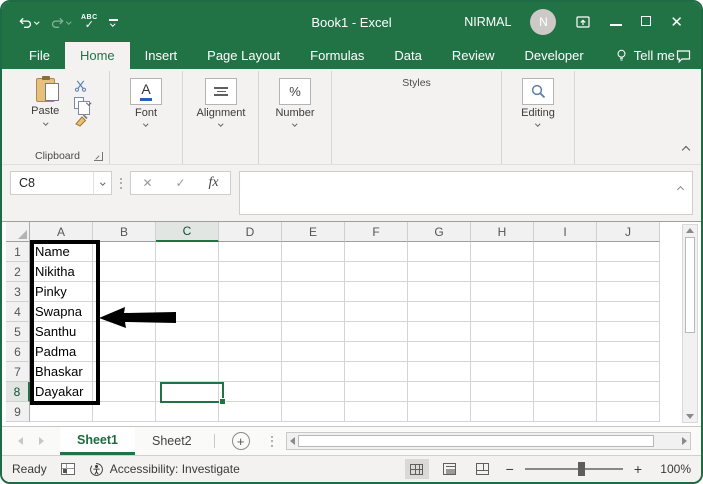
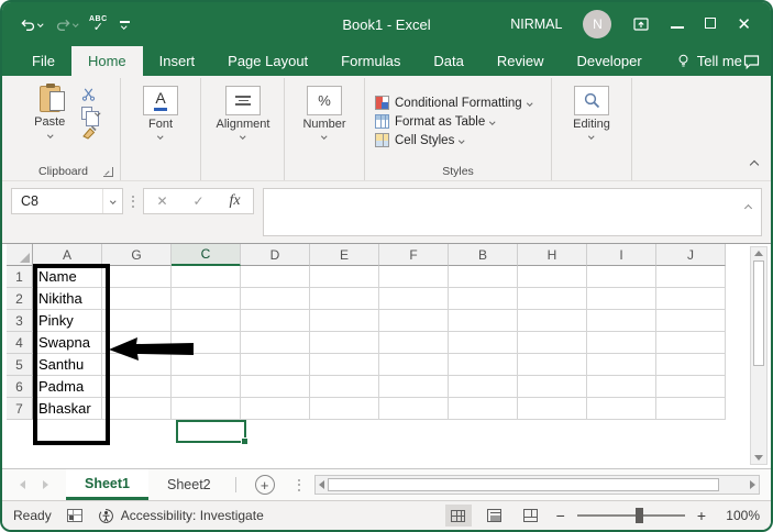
  ✓
  Book1 - Excel
  NIRMAL
  N
  ✕
  File
  Home
  Insert
  Page Layout
  Formulas
  Data
  Review
  Developer
  Tell me
  Paste
  Clipboard
  A
  Font
  Alignment
  %
  Number
+ Conditional Formatting
+ Format as Table
+ Cell Styles
  Styles
  Editing
  C8
  ✕
  ✓
  fx
  A
- B
+ G
  C
  D
  E
  F
- G
+ B
  H
  I
  J
  1
  Name
  2
  Nikitha
  3
  Pinky
  4
  Swapna
  5
  Santhu
  6
  Padma
  7
  Bhaskar
- 8
- Dayakar
- 9
  Sheet1
  Sheet2
  +
  Ready
  Accessibility: Investigate
  −
  +
  100%
